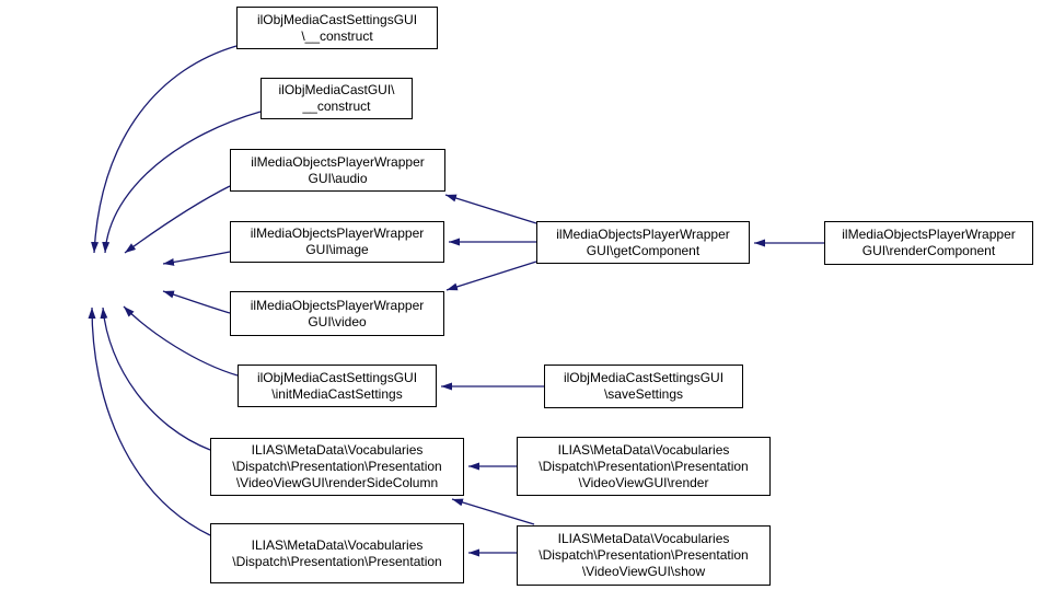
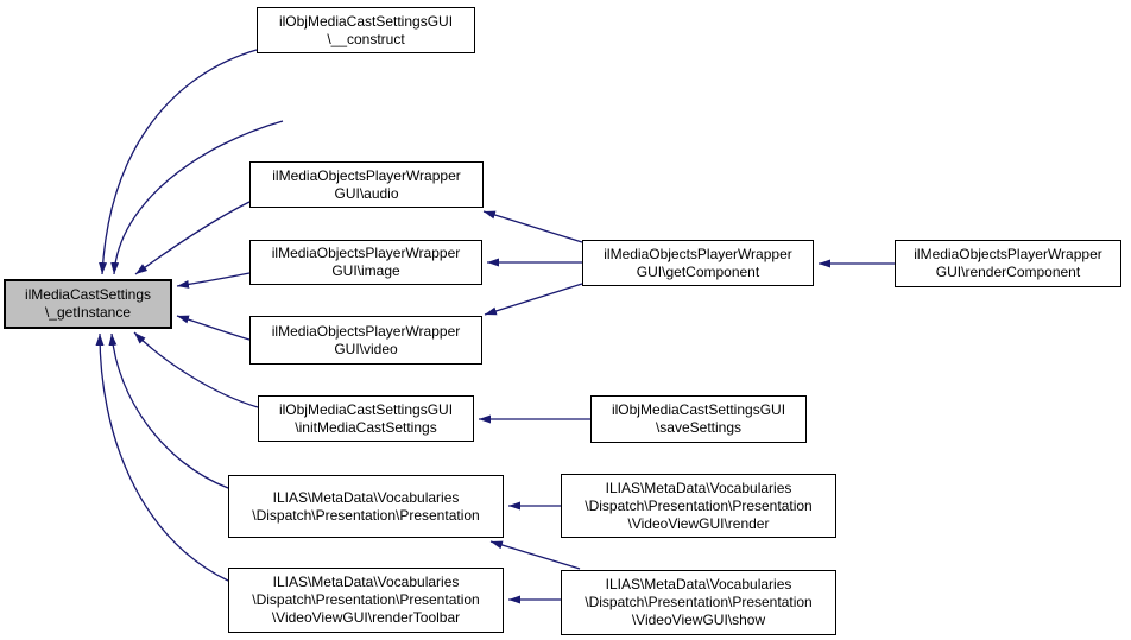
+ ilMediaCastSettings
+ \_getInstance
  ilObjMediaCastSettingsGUI
  \__construct
- ilObjMediaCastGUI\
- __construct
  ilMediaObjectsPlayerWrapper
  GUI\audio
  ilMediaObjectsPlayerWrapper
  GUI\image
  ilMediaObjectsPlayerWrapper
  GUI\video
  ilMediaObjectsPlayerWrapper
  GUI\getComponent
  ilMediaObjectsPlayerWrapper
  GUI\renderComponent
  ilObjMediaCastSettingsGUI
  \initMediaCastSettings
  ilObjMediaCastSettingsGUI
  \saveSettings
  ILIAS\MetaData\Vocabularies
  \Dispatch\Presentation\Presentation
- \VideoViewGUI\renderSideColumn
  ILIAS\MetaData\Vocabularies
  \Dispatch\Presentation\Presentation
  \VideoViewGUI\render
  ILIAS\MetaData\Vocabularies
  \Dispatch\Presentation\Presentation
+ \VideoViewGUI\renderToolbar
  ILIAS\MetaData\Vocabularies
  \Dispatch\Presentation\Presentation
  \VideoViewGUI\show
